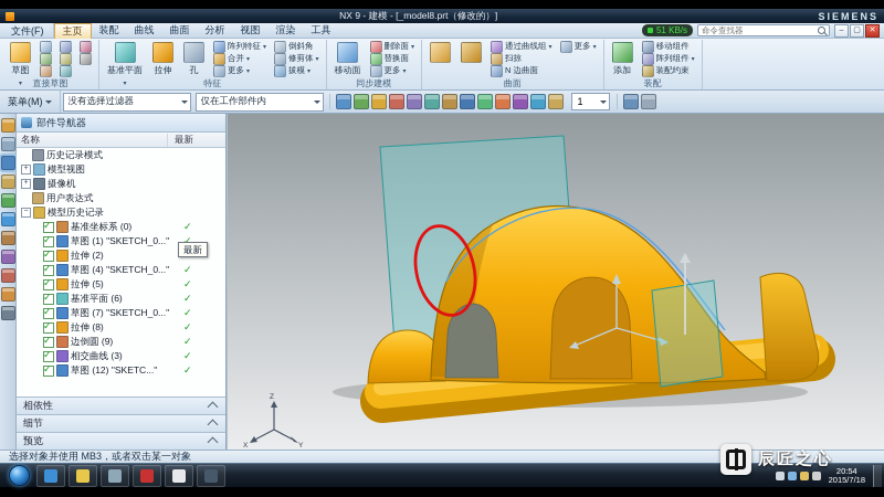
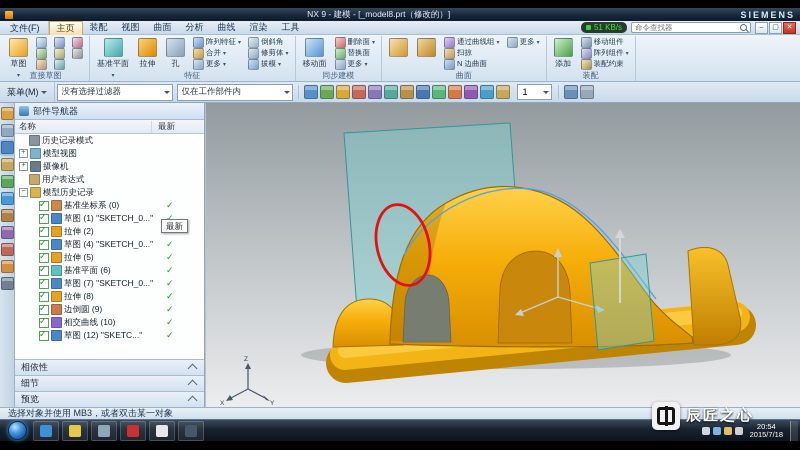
  NX 9 - 建模 - [_model8.prt（修改的）]
  SIEMENS
  文件(F)
  主页
  装配
- 曲线
+ 视图
  曲面
  分析
- 视图
+ 曲线
  渲染
  工具
  51 KB/s
  命令查找器
  草图
  直接草图
  基准平面
  拉伸
  孔
  阵列特征
  合并
  更多
  倒斜角
  修剪体
  拔模
  特征
  移动面
  删除面
  替换面
  更多
  同步建模
  通过曲线组
  扫掠
  N 边曲面
  更多
  曲面
  添加
  移动组件
  阵列组件
  装配约束
  装配
  菜单(M)
  没有选择过滤器
  仅在工作部件内
  1
  部件导航器
  名称
  最新
  历史记录模式
  模型视图
  摄像机
  用户表达式
  模型历史记录
  基准坐标系 (0)
  草图 (1) "SKETCH_0..."
  拉伸 (2)
  草图 (4) "SKETCH_0..."
  拉伸 (5)
  基准平面 (6)
  草图 (7) "SKETCH_0..."
  拉伸 (8)
  边倒圆 (9)
- 相交曲线 (3)
+ 相交曲线 (10)
  草图 (12) "SKETC..."
  最新
  相依性
  细节
  预览
  选择对象并使用 MB3，或者双击某一对象
  20:54
  2015/7/18
  辰匠之心
